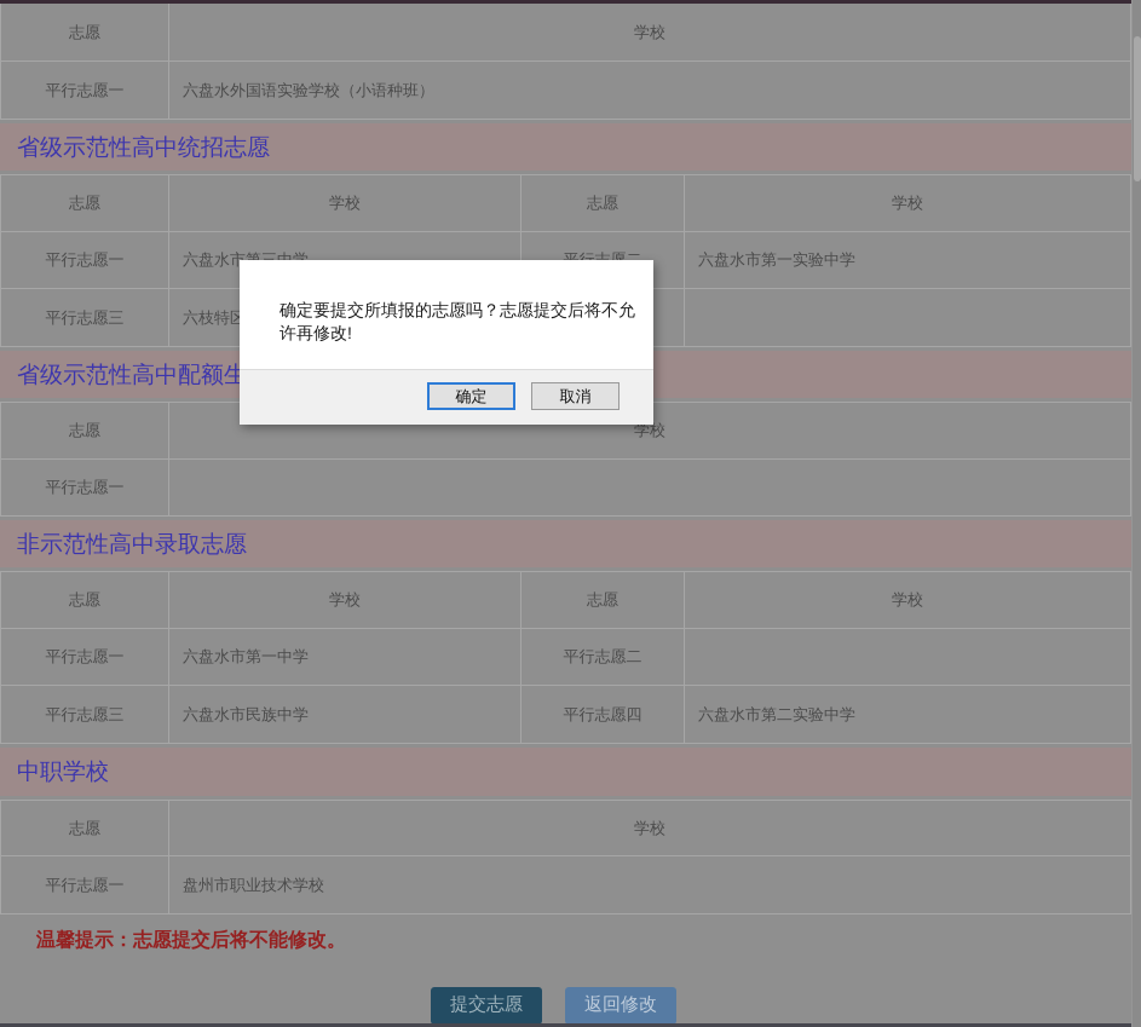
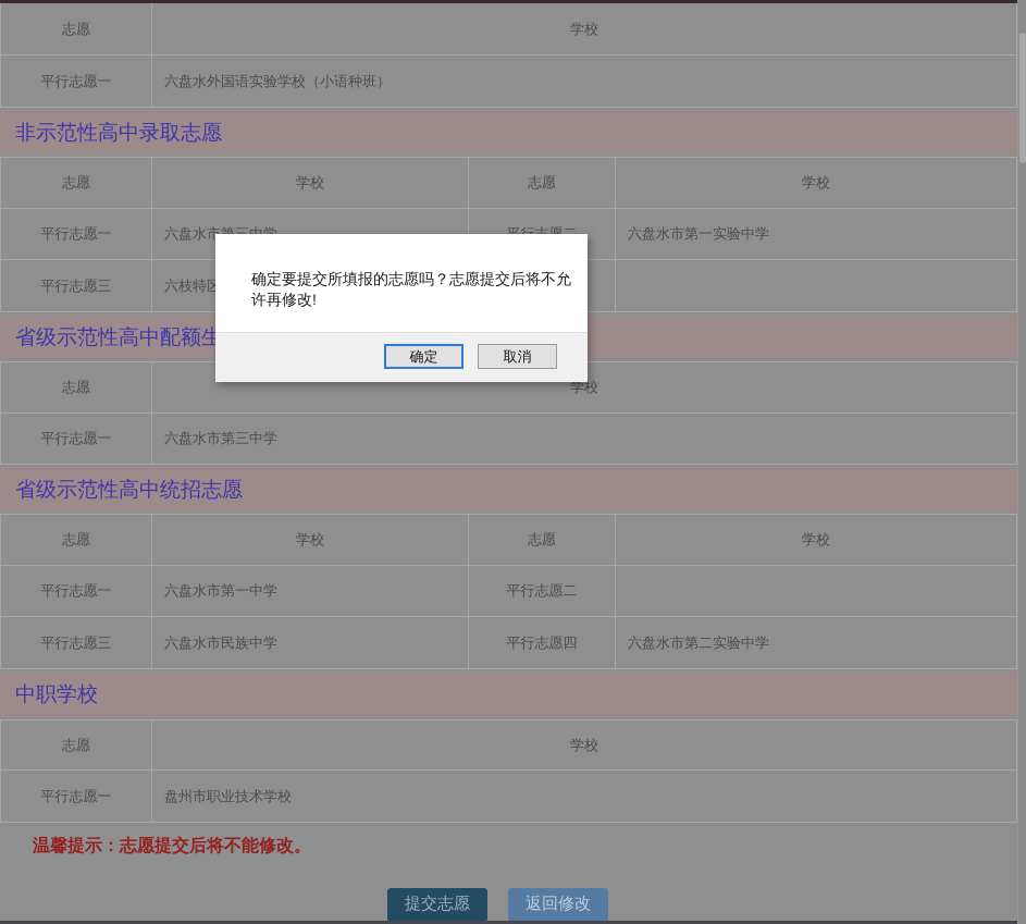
  志愿
  学校
  平行志愿一
  六盘水外国语实验学校（小语种班）
- 省级示范性高中统招志愿
+ 非示范性高中录取志愿
  志愿
  学校
  志愿
  学校
  平行志愿一
  六盘水市第一实验中学
  平行志愿三
  六枝特区
  省级示范性高中配额生
  志愿
  学校
  平行志愿一
+ 六盘水市第三中学
- 非示范性高中录取志愿
+ 省级示范性高中统招志愿
  志愿
  学校
  志愿
  学校
  平行志愿一
  六盘水市第一中学
  平行志愿二
  平行志愿三
  六盘水市民族中学
  平行志愿四
  六盘水市第二实验中学
  中职学校
  志愿
  学校
  平行志愿一
  盘州市职业技术学校
  温馨提示：志愿提交后将不能修改。
  提交志愿
  返回修改
  确定要提交所填报的志愿吗？志愿提交后将不允许再修改!
  确定
  取消
